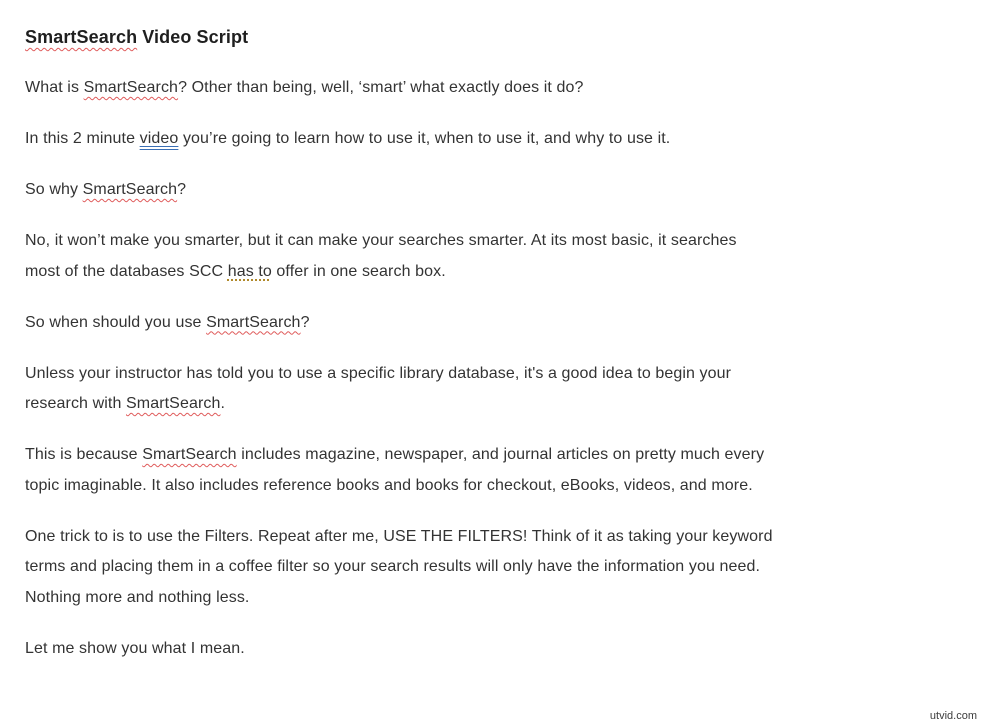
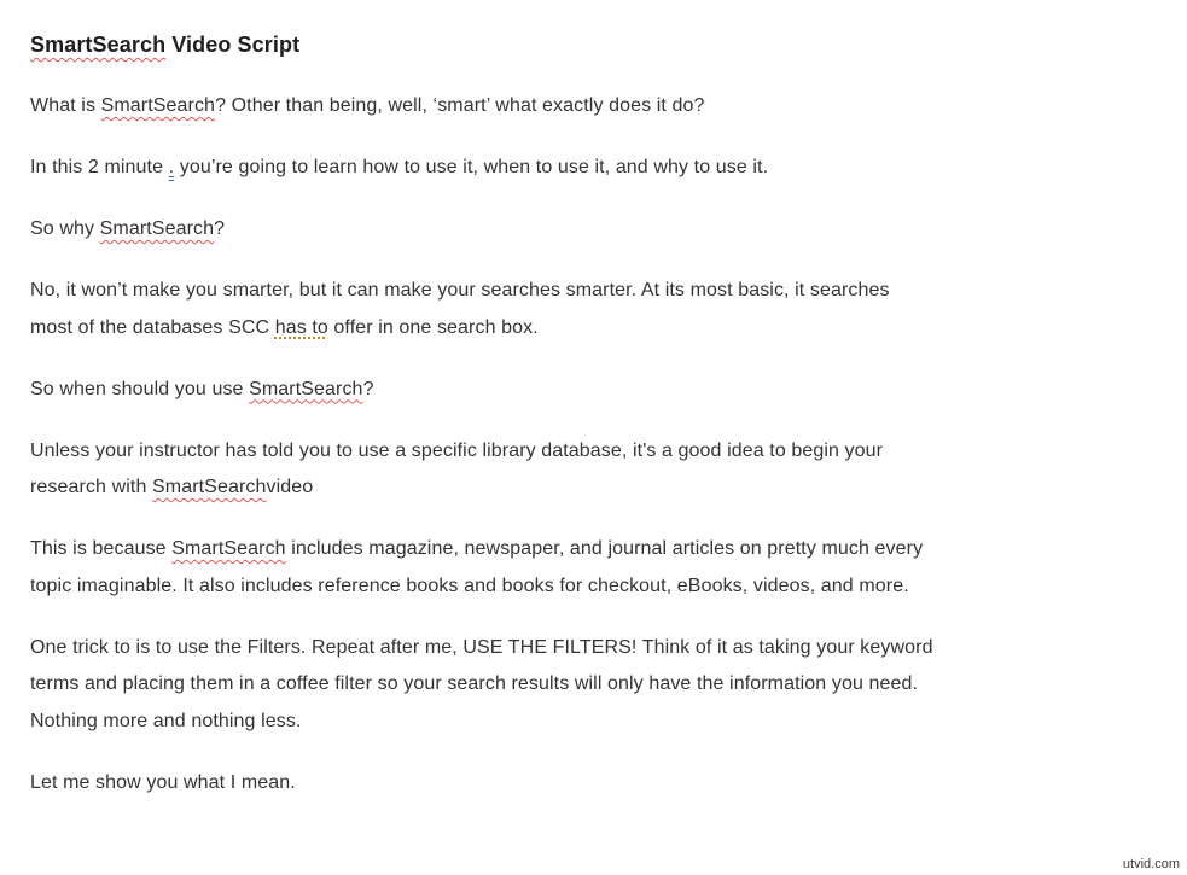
  SmartSearch Video Script
  What is SmartSearch? Other than being, well, ‘smart’ what exactly does it do?
- In this 2 minute video you’re going to learn how to use it, when to use it, and why to use it.
+ In this 2 minute . you’re going to learn how to use it, when to use it, and why to use it.
  So why SmartSearch?
  No, it won’t make you smarter, but it can make your searches smarter. At its most basic, it searches
  most of the databases SCC has to offer in one search box.
  So when should you use SmartSearch?
  Unless your instructor has told you to use a specific library database, it's a good idea to begin your
- research with SmartSearch.
+ research with SmartSearchvideo
  This is because SmartSearch includes magazine, newspaper, and journal articles on pretty much every
  topic imaginable. It also includes reference books and books for checkout, eBooks, videos, and more.
  One trick to is to use the Filters. Repeat after me, USE THE FILTERS! Think of it as taking your keyword
  terms and placing them in a coffee filter so your search results will only have the information you need.
  Nothing more and nothing less.
  Let me show you what I mean.
  utvid.com
